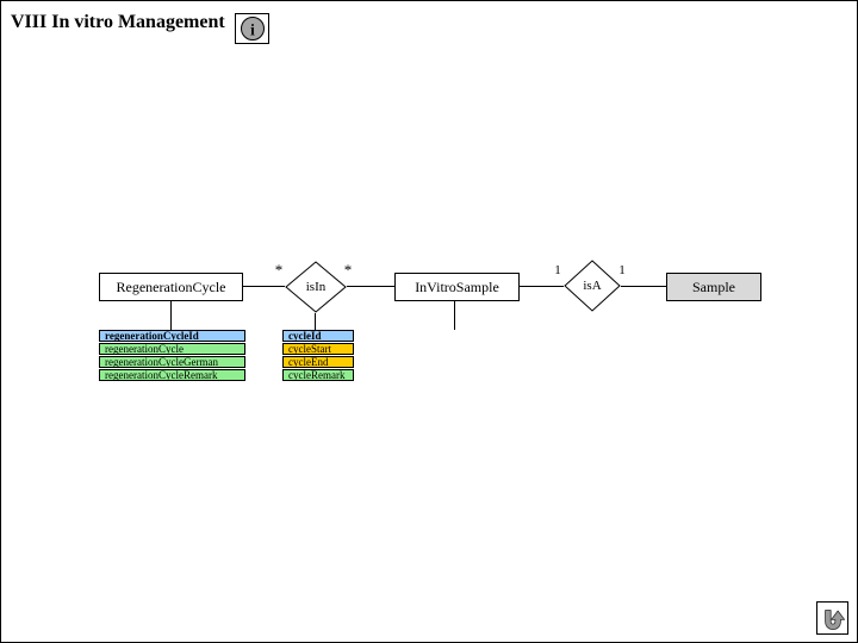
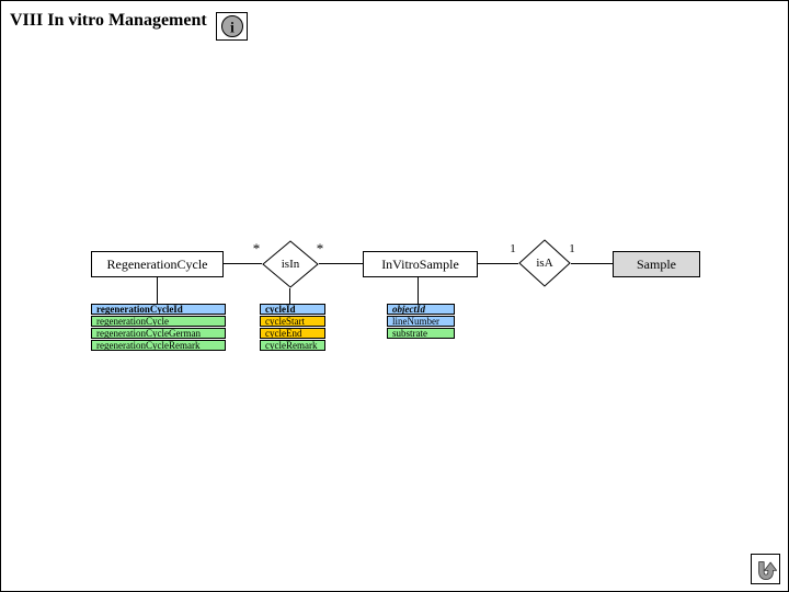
  VIII In vitro Management
  i
  RegenerationCycle
  isIn
  *
  *
  InVitroSample
  isA
  1
  1
  Sample
  regenerationCycleId
  regenerationCycle
  regenerationCycleGerman
  regenerationCycleRemark
  cycleId
  cycleStart
  cycleEnd
  cycleRemark
+ objectId
+ lineNumber
+ substrate
